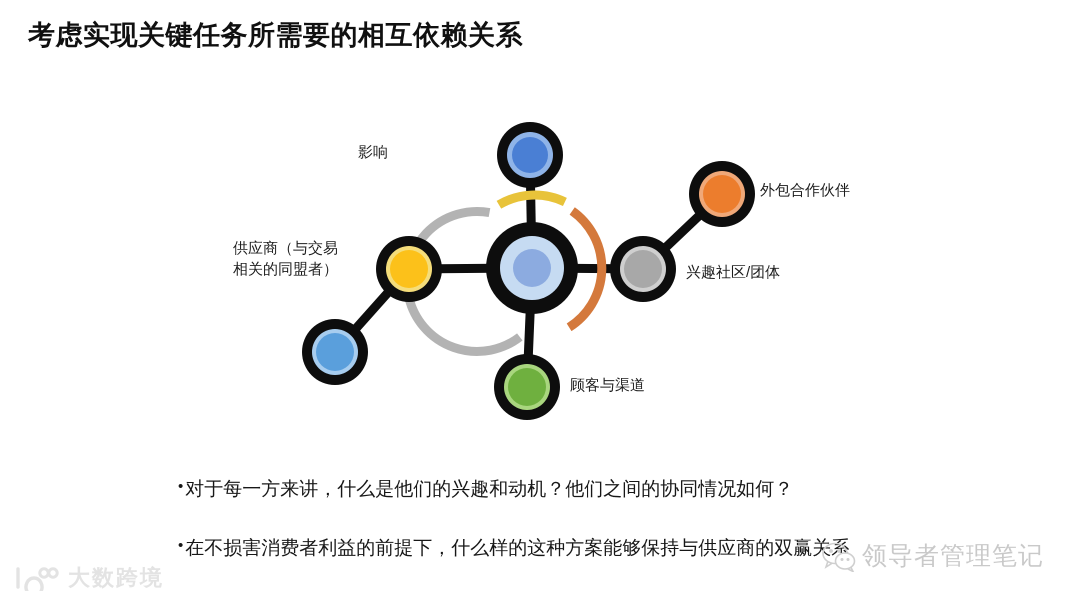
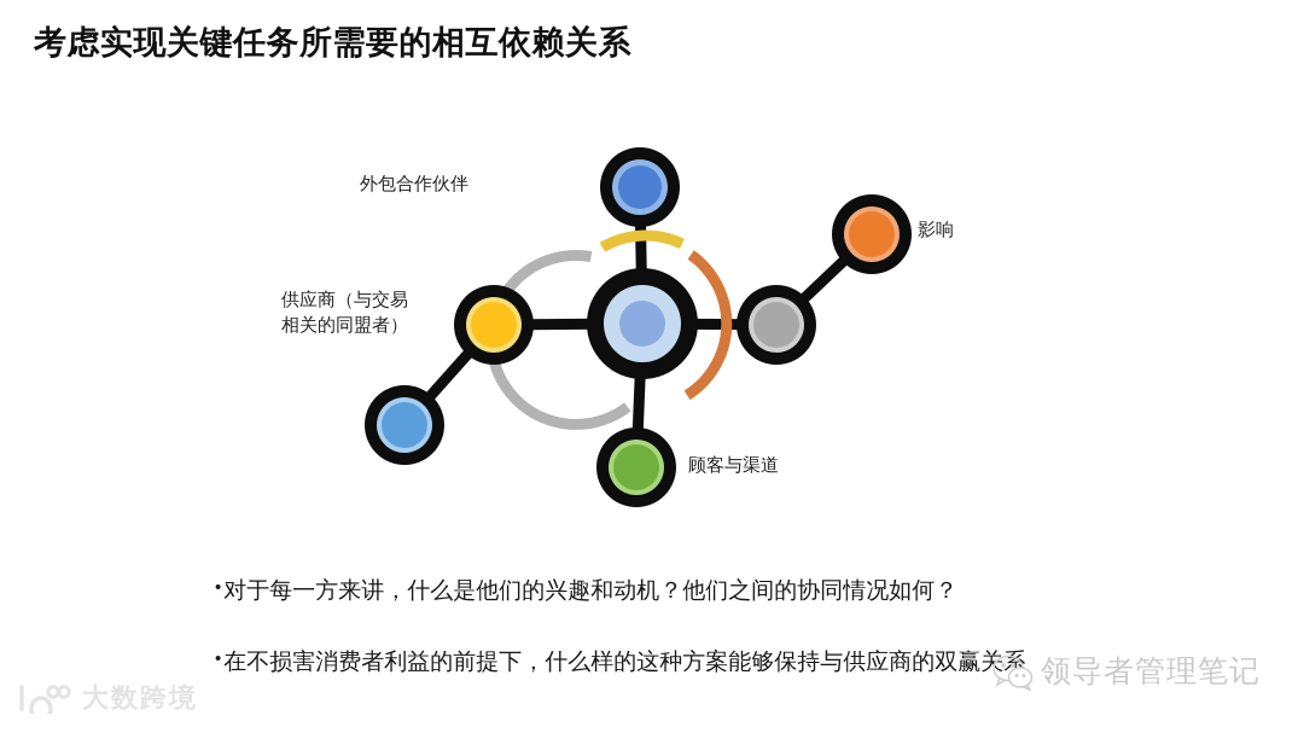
  考虑实现关键任务所需要的相互依赖关系
- 影响
+ 外包合作伙伴
  供应商（与交易
  相关的同盟者）
- 外包合作伙伴
+ 影响
- 兴趣社区/团体
  顾客与渠道
  •对于每一方来讲，什么是他们的兴趣和动机？他们之间的协同情况如何？
  •在不损害消费者利益的前提下，什么样的这种方案能够保持与供应商的双赢关系
  领导者管理笔记
  大数跨境
